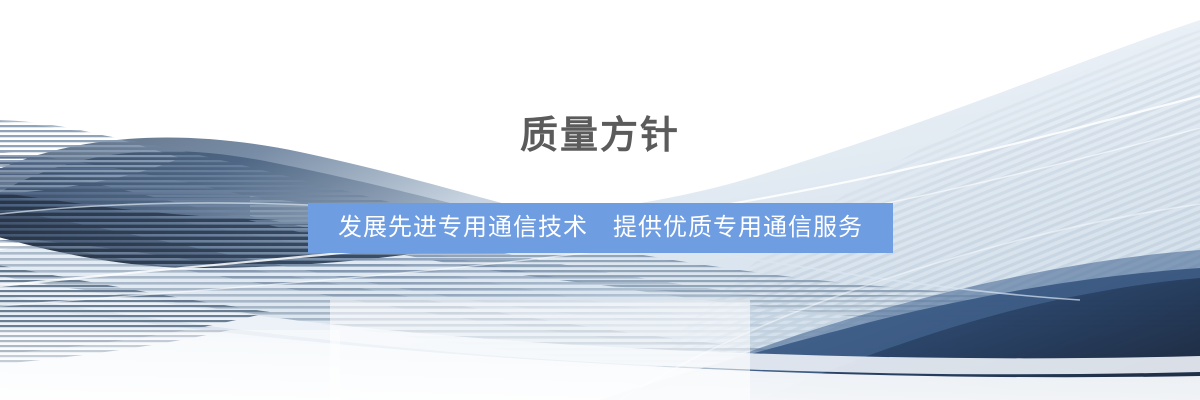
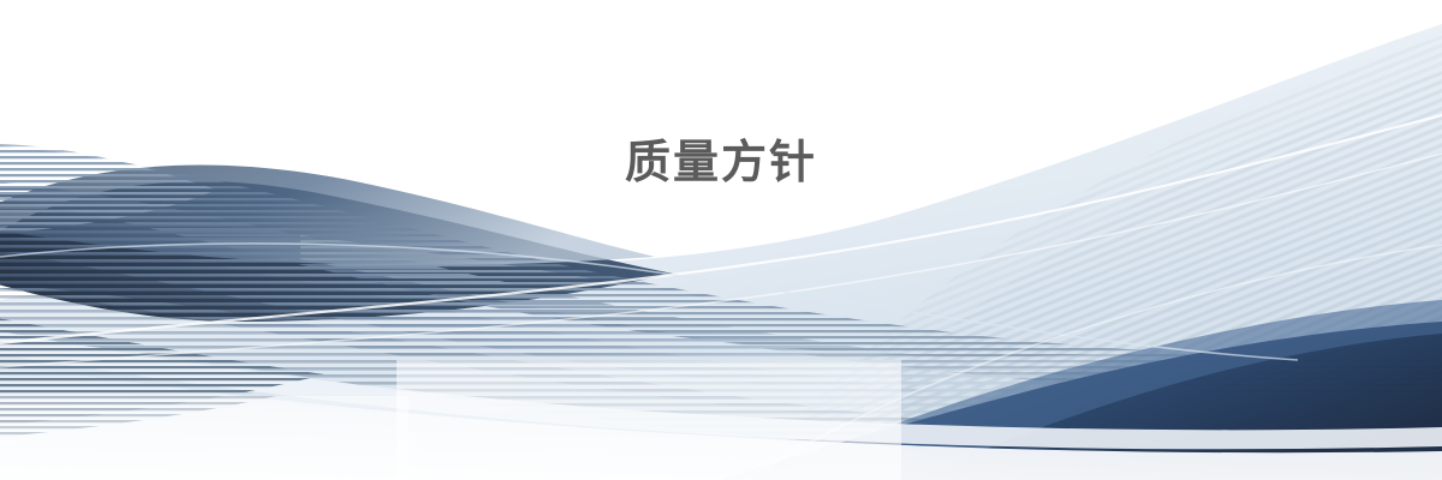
  质量方针
- 发展先进专用通信技术 提供优质专用通信服务
